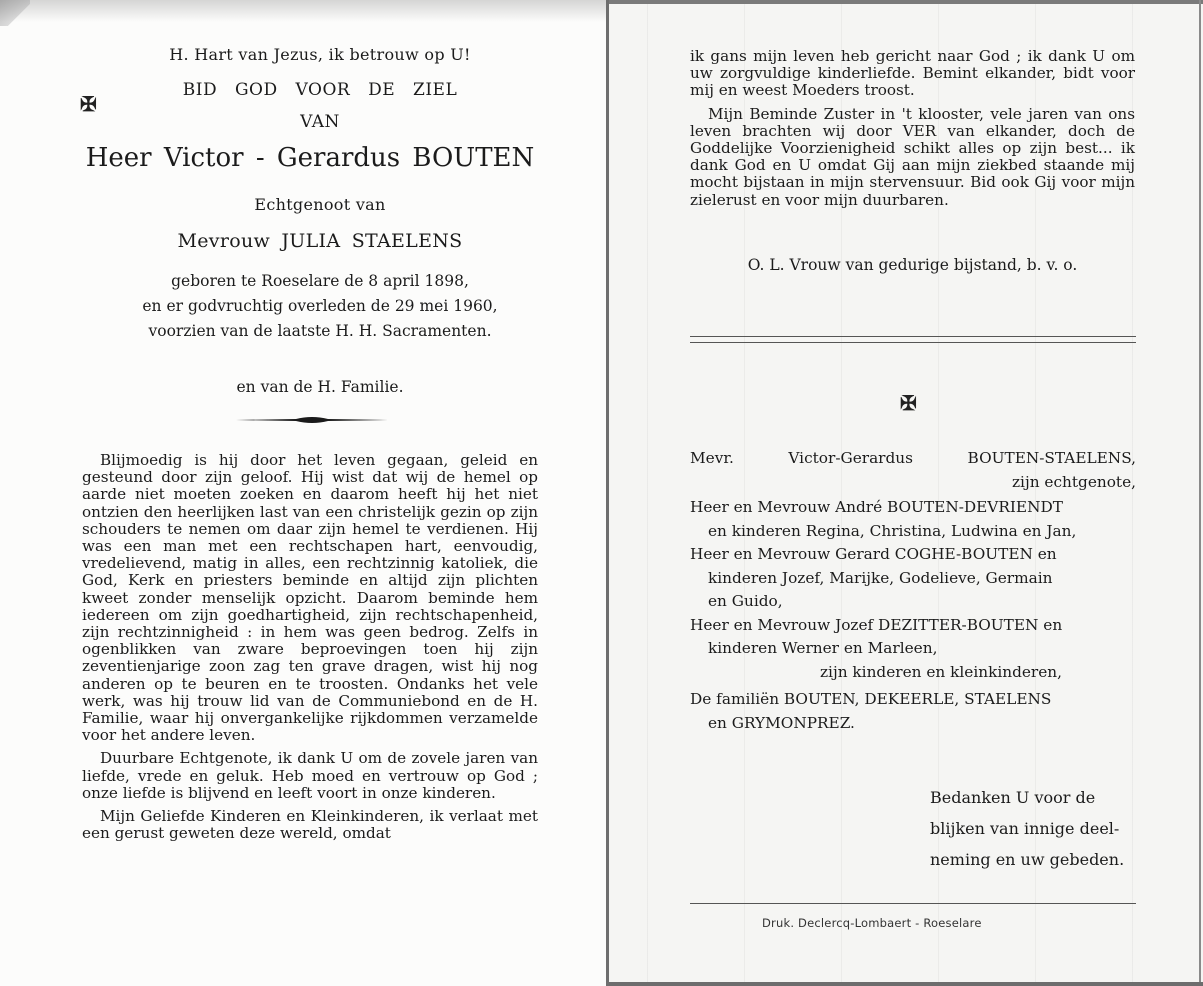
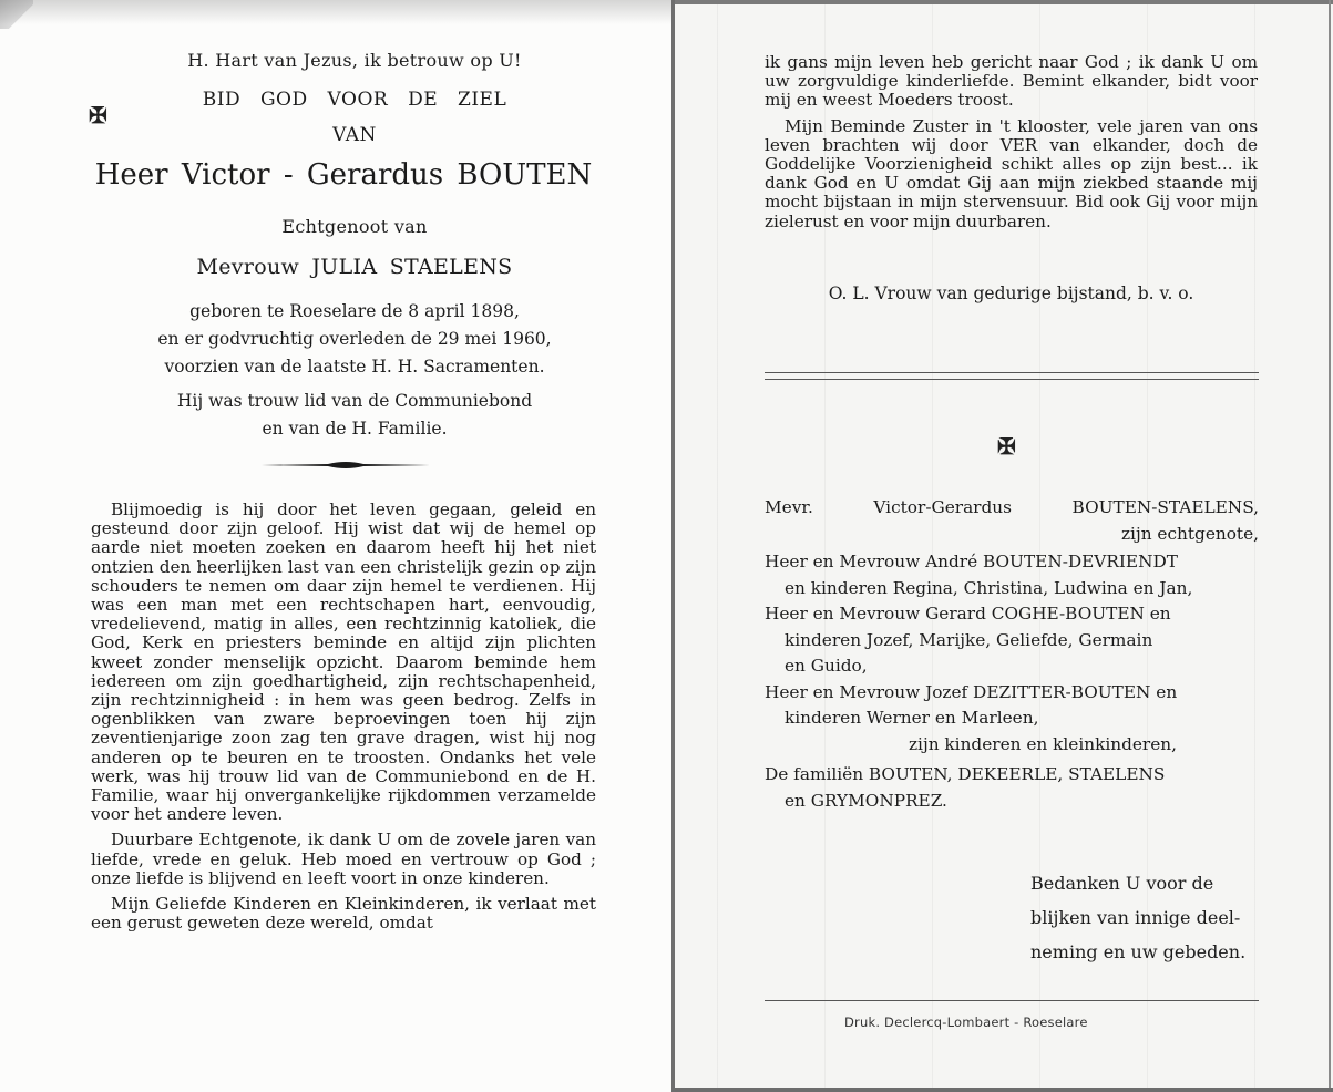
  H. Hart van Jezus, ik betrouw op U!
  ✠
  BID GOD VOOR DE ZIEL
  VAN
  Heer Victor - Gerardus BOUTEN
  Echtgenoot van
  Mevrouw JULIA STAELENS
  geboren te Roeselare de 8 april 1898,
  en er godvruchtig overleden de 29 mei 1960,
  voorzien van de laatste H. H. Sacramenten.
+ Hij was trouw lid van de Communiebond
  en van de H. Familie.
  Blijmoedig is hij door het leven gegaan, geleid en gesteund door zijn geloof. Hij wist dat wij de hemel op aarde niet moeten zoeken en daarom heeft hij het niet ontzien den heerlijken last van een christelijk gezin op zijn schouders te nemen om daar zijn hemel te verdienen. Hij was een man met een rechtschapen hart, eenvoudig, vredelievend, matig in alles, een rechtzinnig katoliek, die God, Kerk en priesters beminde en altijd zijn plichten kweet zonder menselijk opzicht. Daarom beminde hem iedereen om zijn goedhartigheid, zijn rechtschapenheid, zijn rechtzinnigheid : in hem was geen bedrog. Zelfs in ogenblikken van zware beproevingen toen hij zijn zeventienjarige zoon zag ten grave dragen, wist hij nog anderen op te beuren en te troosten. Ondanks het vele werk, was hij trouw lid van de Communiebond en de H. Familie, waar hij onvergankelijke rijkdommen verzamelde voor het andere leven.
  Duurbare Echtgenote, ik dank U om de zovele jaren van liefde, vrede en geluk. Heb moed en vertrouw op God ; onze liefde is blijvend en leeft voort in onze kinderen.
  Mijn Geliefde Kinderen en Kleinkinderen, ik verlaat met een gerust geweten deze wereld, omdat
  ik gans mijn leven heb gericht naar God ; ik dank U om uw zorgvuldige kinderliefde. Bemint elkander, bidt voor mij en weest Moeders troost.
  Mijn Beminde Zuster in 't klooster, vele jaren van ons leven brachten wij door VER van elkander, doch de Goddelijke Voorzienigheid schikt alles op zijn best... ik dank God en U omdat Gij aan mijn ziekbed staande mij mocht bijstaan in mijn stervensuur. Bid ook Gij voor mijn zielerust en voor mijn duurbaren.
  O. L. Vrouw van gedurige bijstand, b. v. o.
  ✠
  Mevr.
  Victor-Gerardus
  BOUTEN-STAELENS,
  zijn echtgenote,
  Heer en Mevrouw André BOUTEN-DEVRIENDT
  en kinderen Regina, Christina, Ludwina en Jan,
  Heer en Mevrouw Gerard COGHE-BOUTEN en
- kinderen Jozef, Marijke, Godelieve, Germain
+ kinderen Jozef, Marijke, Geliefde, Germain
  en Guido,
  Heer en Mevrouw Jozef DEZITTER-BOUTEN en
  kinderen Werner en Marleen,
  zijn kinderen en kleinkinderen,
  De familiën BOUTEN, DEKEERLE, STAELENS
  en GRYMONPREZ.
  Bedanken U voor de
  blijken van innige deel-
  neming en uw gebeden.
  Druk. Declercq-Lombaert - Roeselare
